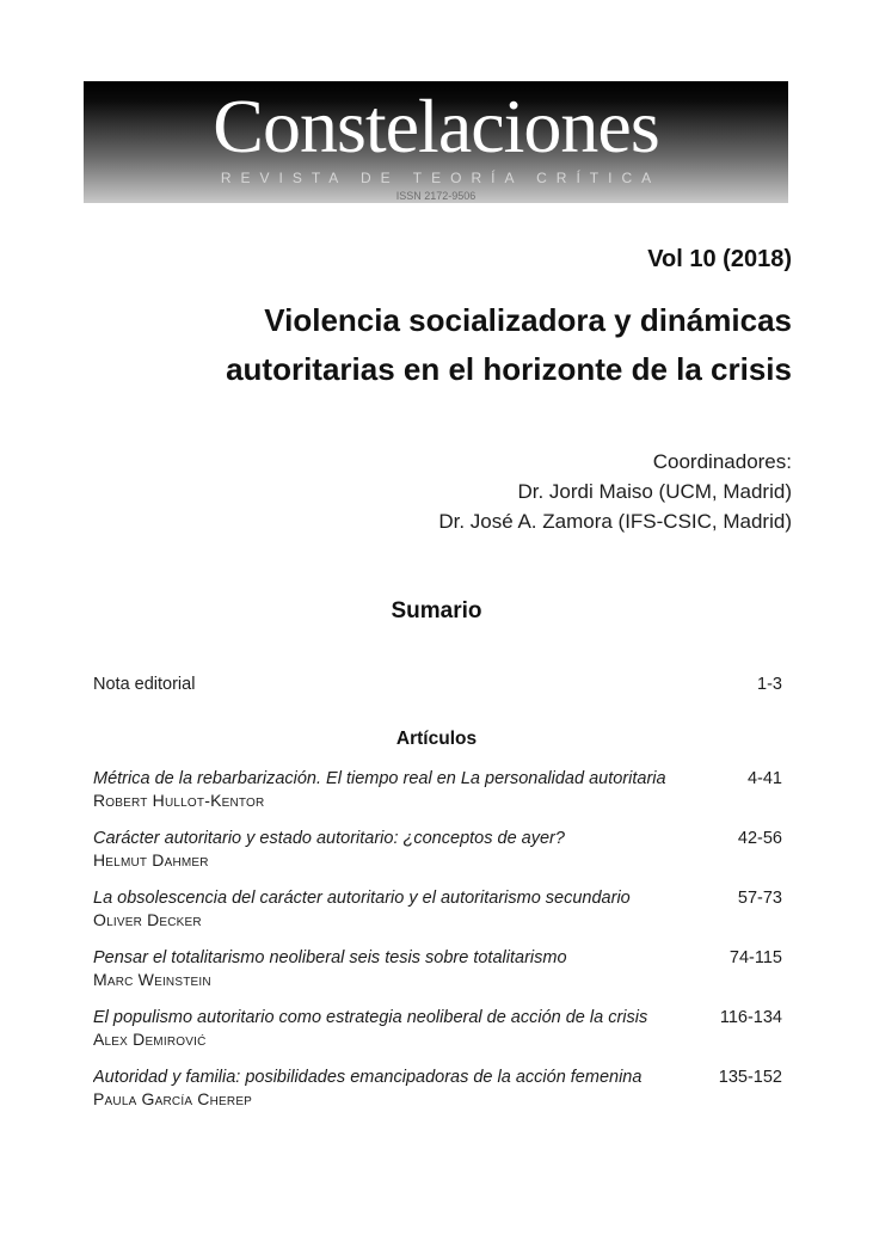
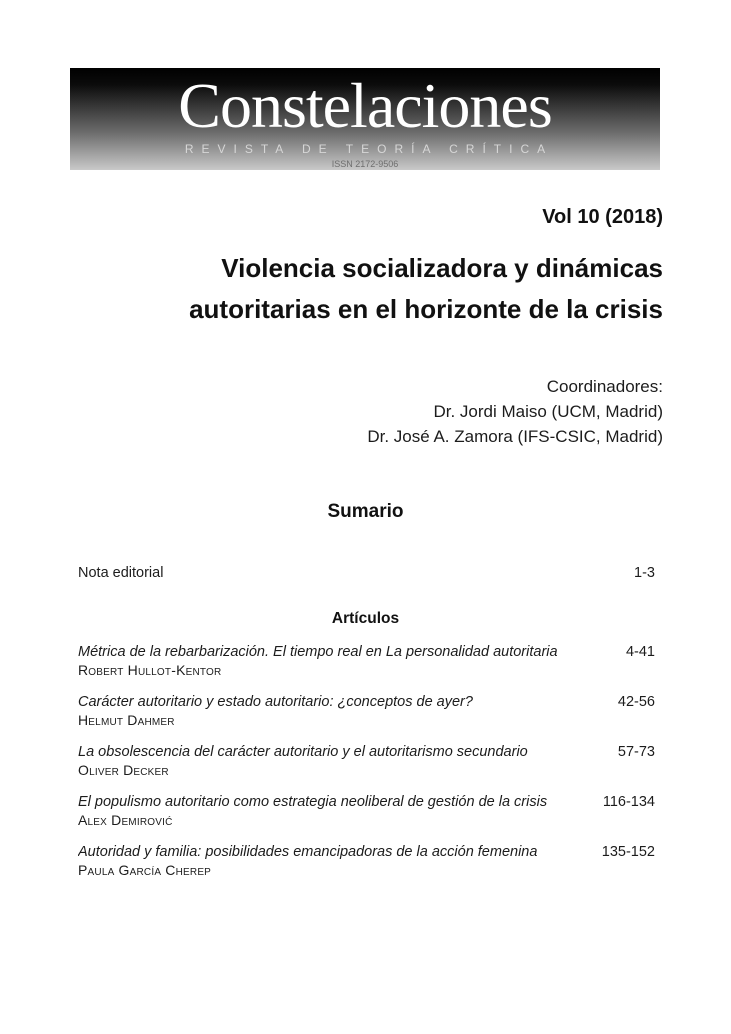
  Constelaciones
  REVISTA DE TEORÍA CRÍTICA
  ISSN 2172-9506
  Vol 10 (2018)
  Violencia socializadora y dinámicas
  autoritarias en el horizonte de la crisis
  Coordinadores:
  Dr. Jordi Maiso (UCM, Madrid)
  Dr. José A. Zamora (IFS-CSIC, Madrid)
  Sumario
  Nota editorial
  1-3
  Artículos
  Métrica de la rebarbarización. El tiempo real en La personalidad autoritaria
  4-41
  Robert Hullot-Kentor
  Carácter autoritario y estado autoritario: ¿conceptos de ayer?
  42-56
  Helmut Dahmer
  La obsolescencia del carácter autoritario y el autoritarismo secundario
  57-73
  Oliver Decker
- Pensar el totalitarismo neoliberal seis tesis sobre totalitarismo
- 74-115
- Marc Weinstein
- El populismo autoritario como estrategia neoliberal de acción de la crisis
+ El populismo autoritario como estrategia neoliberal de gestión de la crisis
  116-134
  Alex Demirović
  Autoridad y familia: posibilidades emancipadoras de la acción femenina
  135-152
  Paula García Cherep
